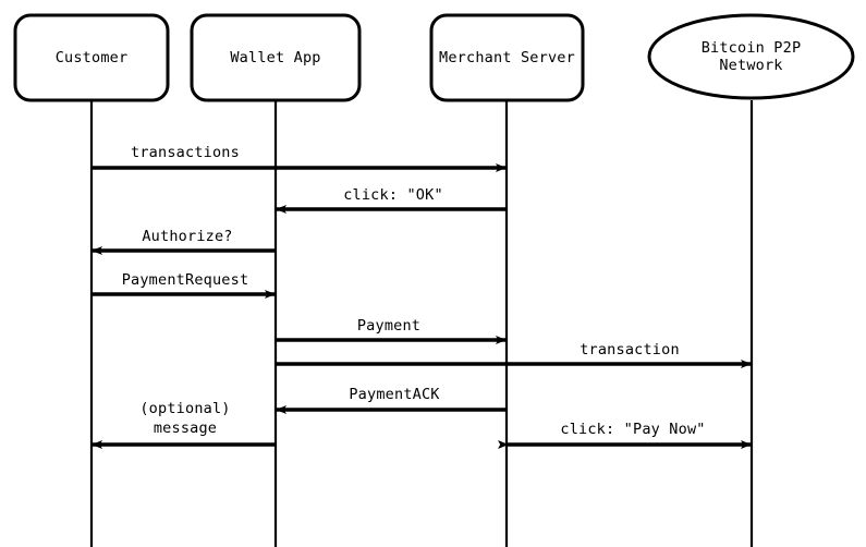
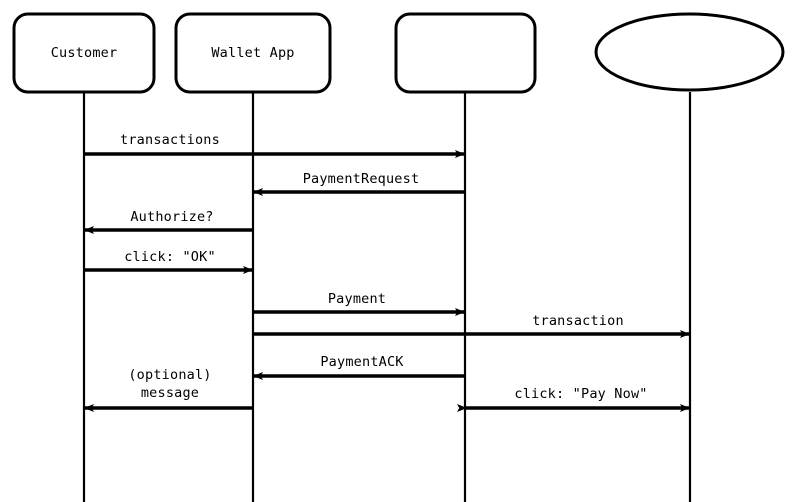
  Customer
  Wallet App
- Merchant Server
- Bitcoin P2P Network
  transactions
- click: "OK"
+ PaymentRequest
  Authorize?
- PaymentRequest
+ click: "OK"
  Payment
  transaction
  PaymentACK
  (optional) message
  click: "Pay Now"
